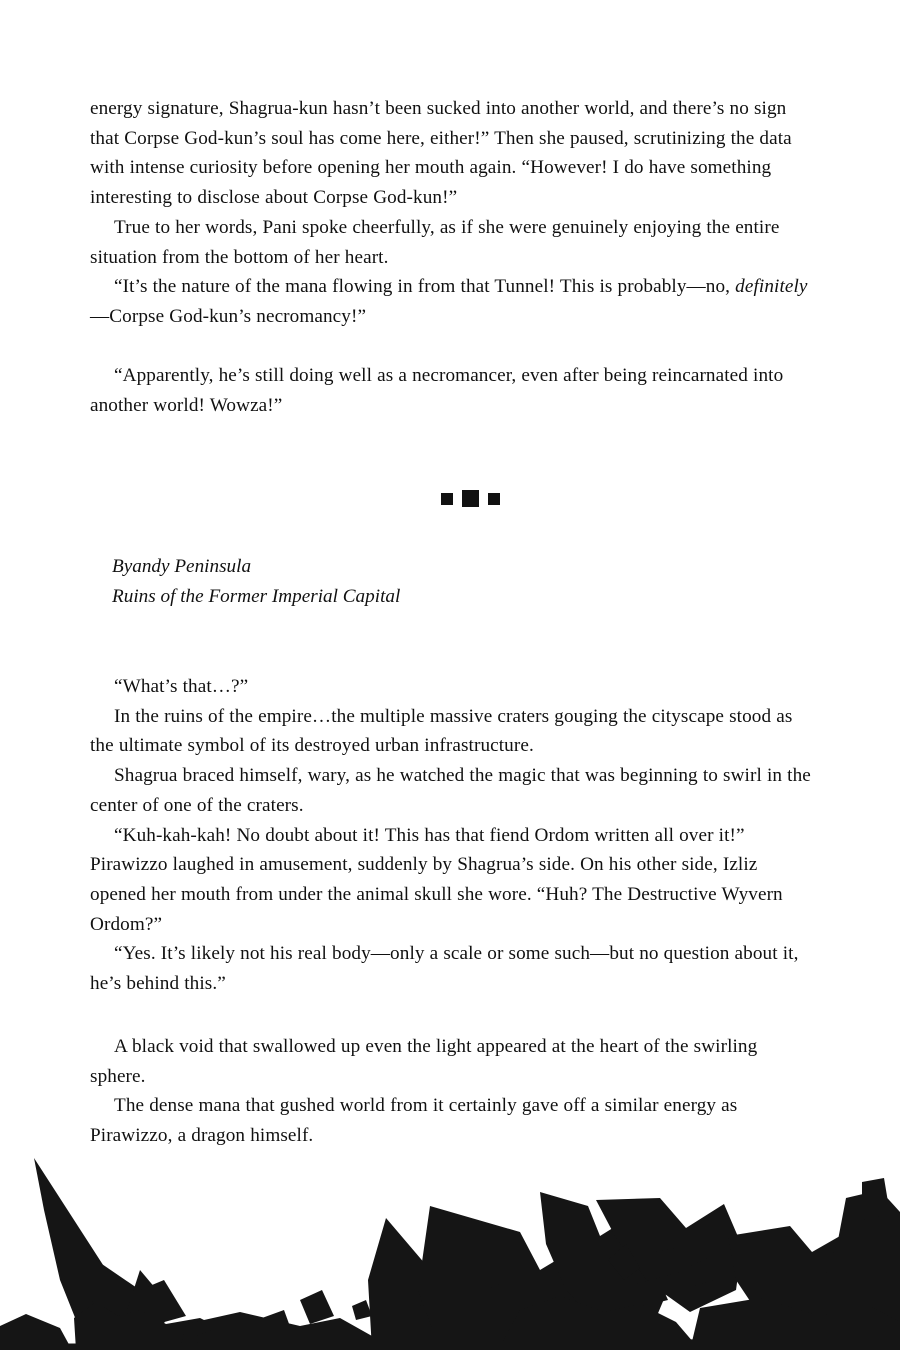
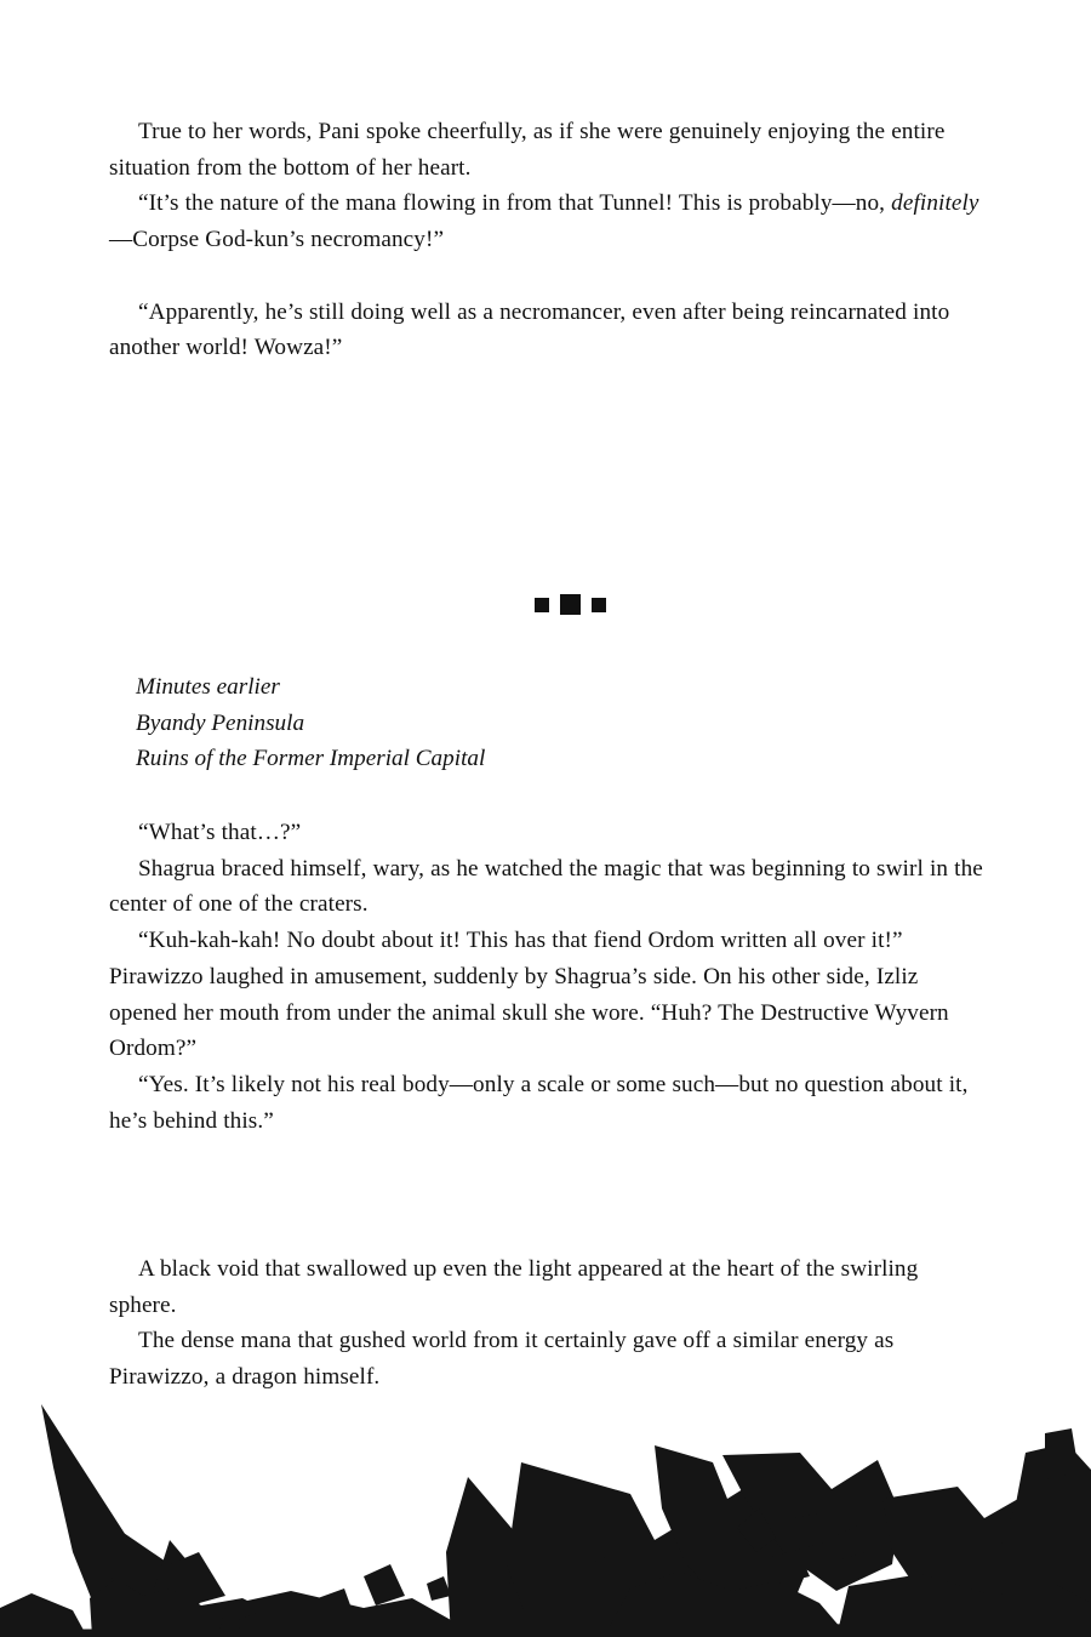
- energy signature, Shagrua-kun hasn’t been sucked into another world, and there’s no sign that Corpse God-kun’s soul has come here, either!” Then she paused, scrutinizing the data with intense curiosity before opening her mouth again. “However! I do have something interesting to disclose about Corpse God-kun!”
  True to her words, Pani spoke cheerfully, as if she were genuinely enjoying the entire situation from the bottom of her heart.
  “It’s the nature of the mana flowing in from that Tunnel! This is probably—no, definitely—Corpse God-kun’s necromancy!”
  “Apparently, he’s still doing well as a necromancer, even after being reincarnated into another world! Wowza!”
+ Minutes earlier
  Byandy Peninsula
  Ruins of the Former Imperial Capital
  “What’s that…?”
- In the ruins of the empire…the multiple massive craters gouging the cityscape stood as the ultimate symbol of its destroyed urban infrastructure.
  Shagrua braced himself, wary, as he watched the magic that was beginning to swirl in the center of one of the craters.
  “Kuh-kah-kah! No doubt about it! This has that fiend Ordom written all over it!” Pirawizzo laughed in amusement, suddenly by Shagrua’s side. On his other side, Izliz opened her mouth from under the animal skull she wore. “Huh? The Destructive Wyvern Ordom?”
  “Yes. It’s likely not his real body—only a scale or some such—but no question about it, he’s behind this.”
  A black void that swallowed up even the light appeared at the heart of the swirling sphere.
  The dense mana that gushed world from it certainly gave off a similar energy as Pirawizzo, a dragon himself.
